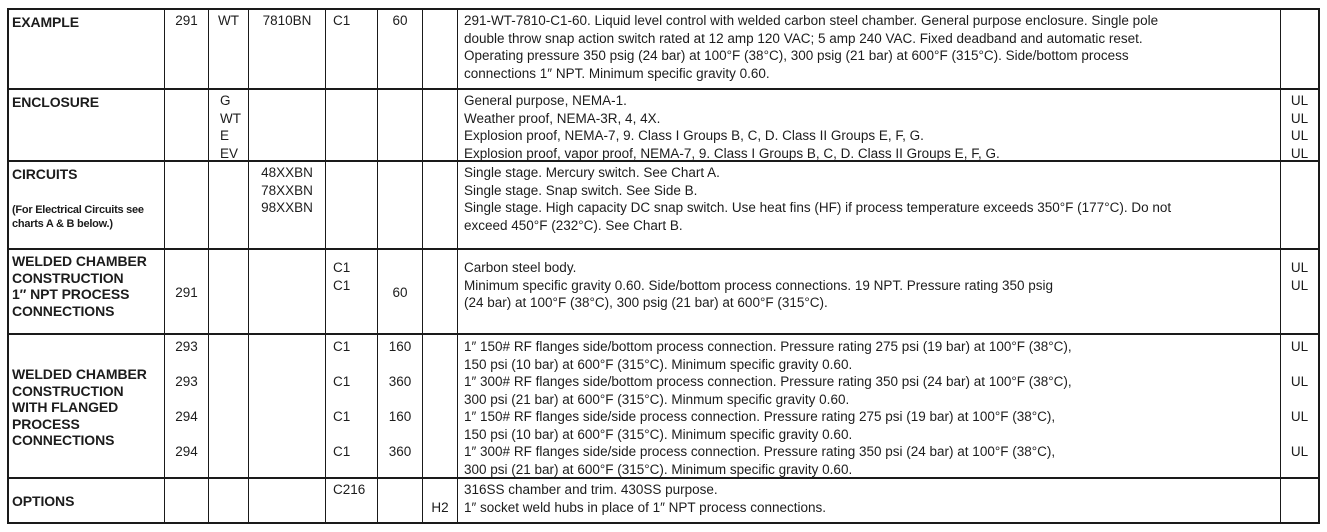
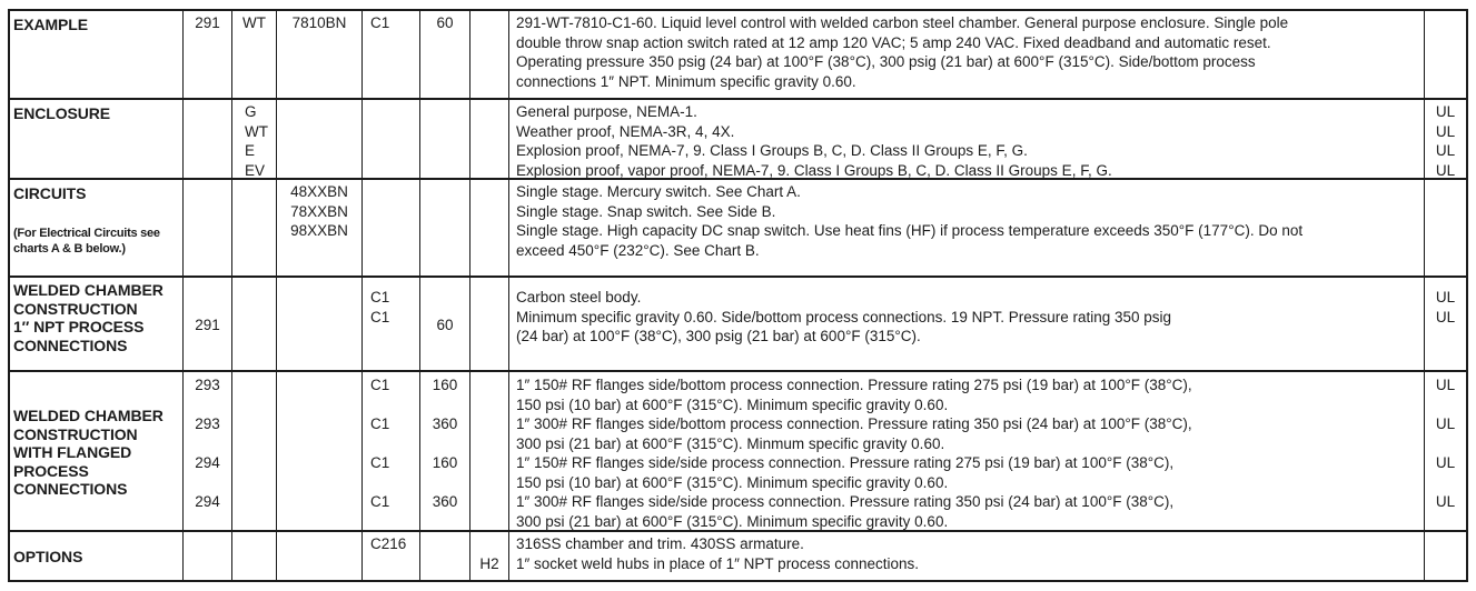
  EXAMPLE
  291
  WT
  7810BN
  C1
  60
  291-WT-7810-C1-60. Liquid level control with welded carbon steel chamber. General purpose enclosure. Single pole
  double throw snap action switch rated at 12 amp 120 VAC; 5 amp 240 VAC. Fixed deadband and automatic reset.
  Operating pressure 350 psig (24 bar) at 100°F (38°C), 300 psig (21 bar) at 600°F (315°C). Side/bottom process
  connections 1″ NPT. Minimum specific gravity 0.60.
  ENCLOSURE
  G
  WT
  E
  EV
  General purpose, NEMA-1.
  Weather proof, NEMA-3R, 4, 4X.
  Explosion proof, NEMA-7, 9. Class I Groups B, C, D. Class II Groups E, F, G.
  Explosion proof, vapor proof, NEMA-7, 9. Class I Groups B, C, D. Class II Groups E, F, G.
  UL
  UL
  UL
  UL
  CIRCUITS
  (For Electrical Circuits see
  charts A & B below.)
  48XXBN
  78XXBN
  98XXBN
  Single stage. Mercury switch. See Chart A.
  Single stage. Snap switch. See Side B.
  Single stage. High capacity DC snap switch. Use heat fins (HF) if process temperature exceeds 350°F (177°C). Do not
  exceed 450°F (232°C). See Chart B.
  WELDED CHAMBER
  CONSTRUCTION
  1″ NPT PROCESS
  CONNECTIONS
  291
  C1
  C1
  60
  Carbon steel body.
  Minimum specific gravity 0.60. Side/bottom process connections. 19 NPT. Pressure rating 350 psig
  (24 bar) at 100°F (38°C), 300 psig (21 bar) at 600°F (315°C).
  UL
  UL
  WELDED CHAMBER
  CONSTRUCTION
  WITH FLANGED
  PROCESS
  CONNECTIONS
  293
  293
  294
  294
  C1
  C1
  C1
  C1
  160
  360
  160
  360
  1″ 150# RF flanges side/bottom process connection. Pressure rating 275 psi (19 bar) at 100°F (38°C),
  150 psi (10 bar) at 600°F (315°C). Minimum specific gravity 0.60.
  1″ 300# RF flanges side/bottom process connection. Pressure rating 350 psi (24 bar) at 100°F (38°C),
  300 psi (21 bar) at 600°F (315°C). Minmum specific gravity 0.60.
  1″ 150# RF flanges side/side process connection. Pressure rating 275 psi (19 bar) at 100°F (38°C),
  150 psi (10 bar) at 600°F (315°C). Minimum specific gravity 0.60.
  1″ 300# RF flanges side/side process connection. Pressure rating 350 psi (24 bar) at 100°F (38°C),
  300 psi (21 bar) at 600°F (315°C). Minimum specific gravity 0.60.
  UL
  UL
  UL
  UL
  OPTIONS
  C216
  H2
- 316SS chamber and trim. 430SS purpose.
+ 316SS chamber and trim. 430SS armature.
  1″ socket weld hubs in place of 1″ NPT process connections.
